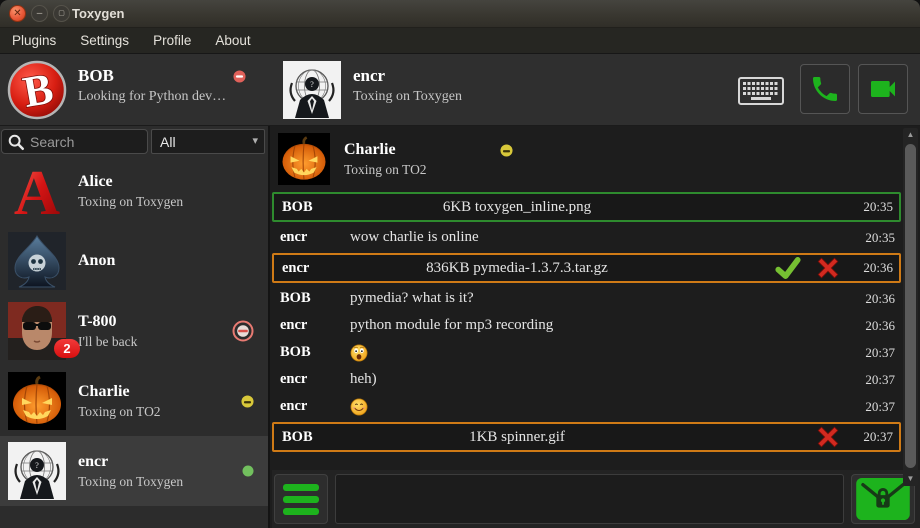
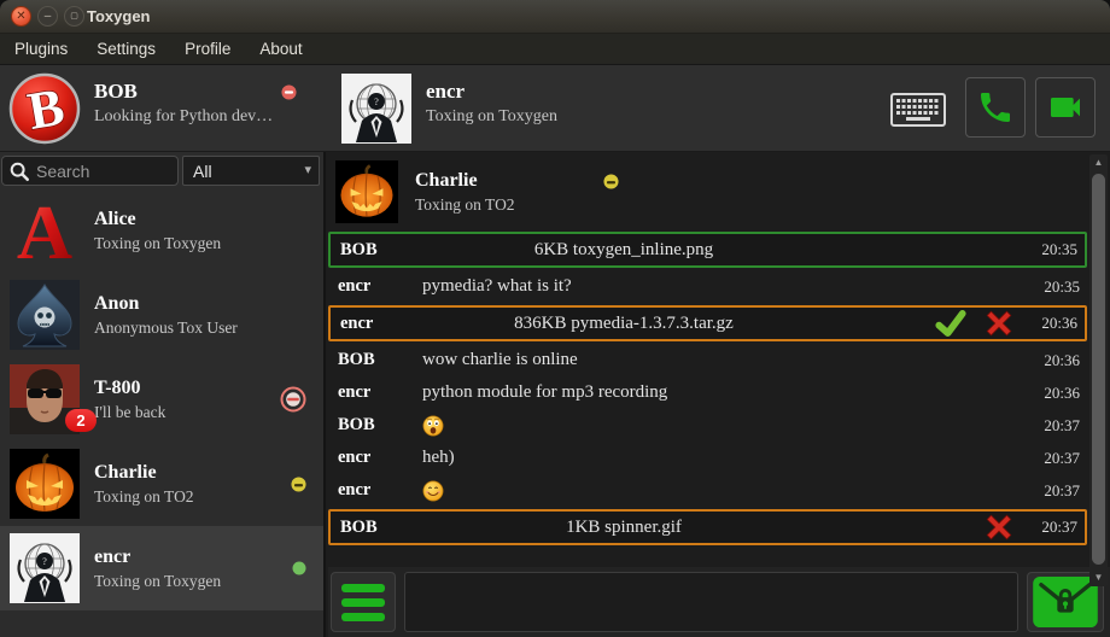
  ✕
  –
  Toxygen
  Plugins
  Settings
  Profile
  About
  BOB
  Looking for Python dev…
  ?
  encr
  Toxing on Toxygen
  Search
  All
  ▾
  A
  Alice
  Toxing on Toxygen
  Anon
+ Anonymous Tox User
  2
  T-800
  I'll be back
  Charlie
  Toxing on TO2
  ?
  encr
  Toxing on Toxygen
  Charlie
  Toxing on TO2
  BOB
  6KB toxygen_inline.png
  20:35
  encr
- wow charlie is online
+ pymedia? what is it?
  20:35
  encr
  836KB pymedia-1.3.7.3.tar.gz
  20:36
  BOB
- pymedia? what is it?
+ wow charlie is online
  20:36
  encr
  python module for mp3 recording
  20:36
  BOB
  20:37
  encr
  heh)
  20:37
  encr
  20:37
  BOB
  1KB spinner.gif
  20:37
  ▲
  ▼
